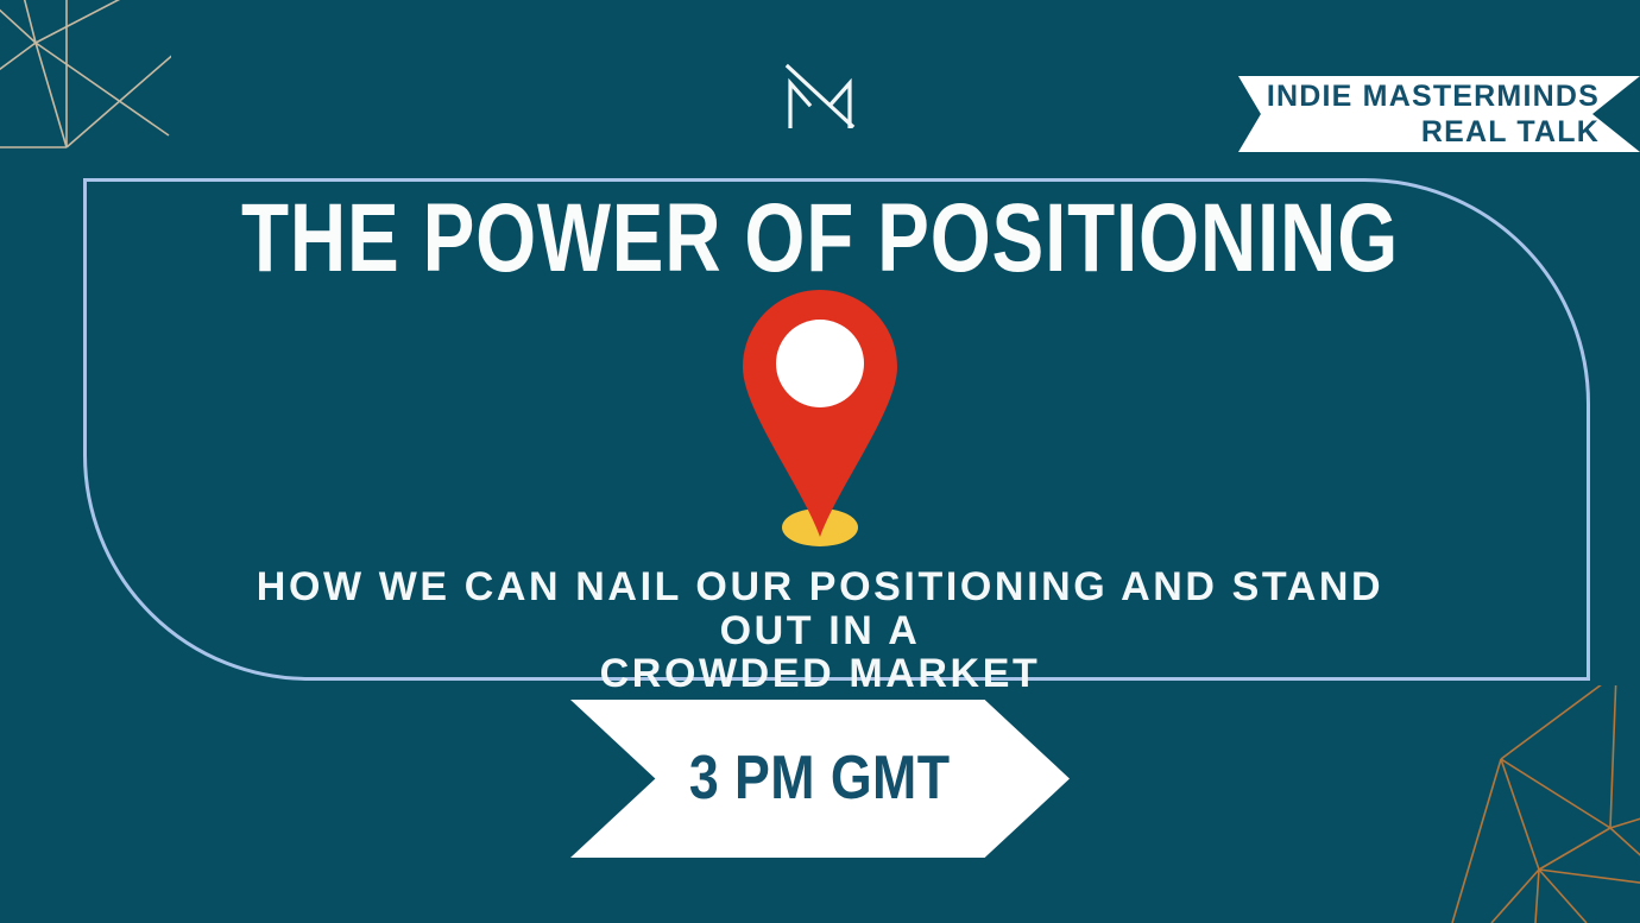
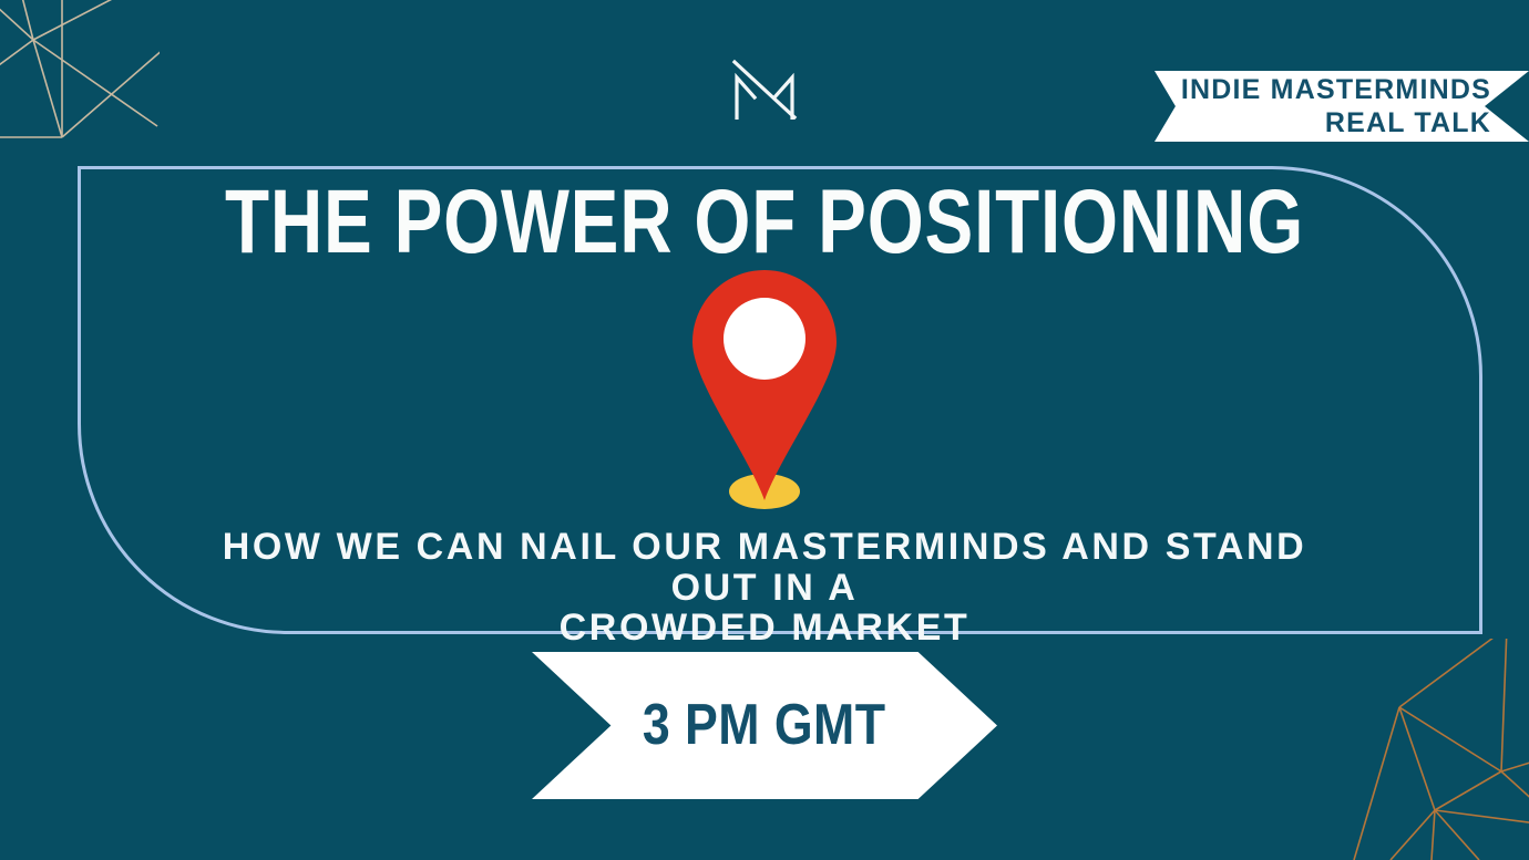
  INDIE MASTERMINDS
  REAL TALK
  THE POWER OF POSITIONING
- HOW WE CAN NAIL OUR POSITIONING AND STAND OUT IN A
+ HOW WE CAN NAIL OUR MASTERMINDS AND STAND OUT IN A
  CROWDED MARKET
  3 PM GMT
